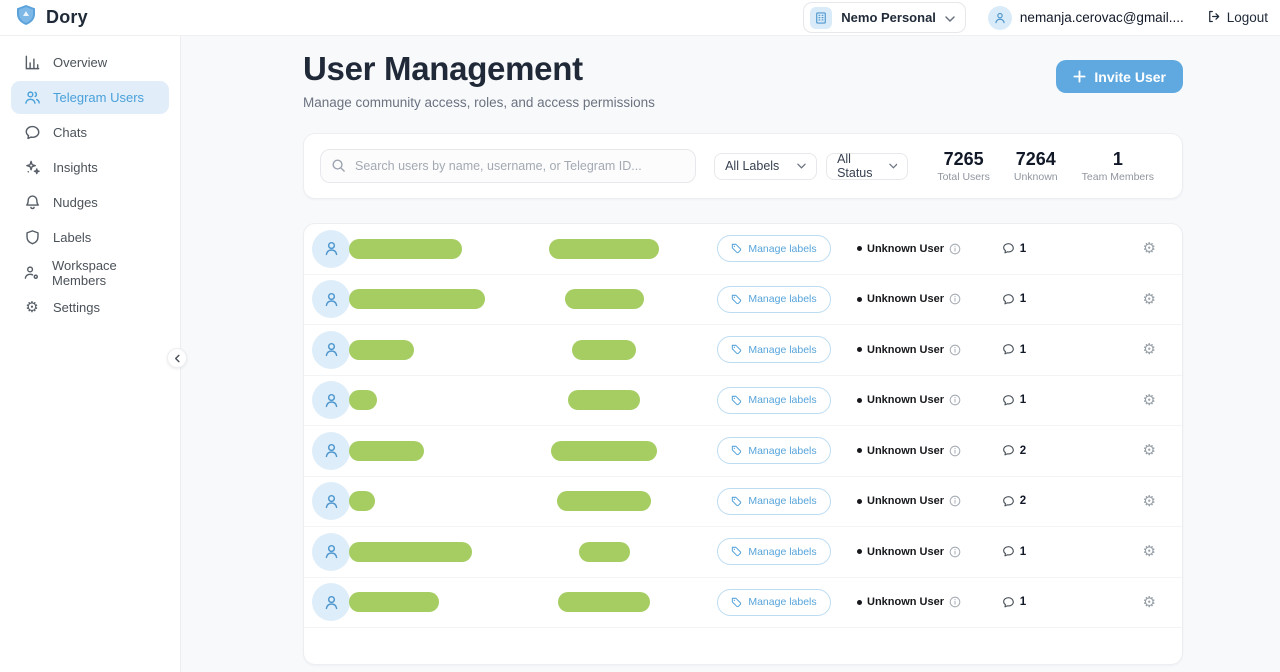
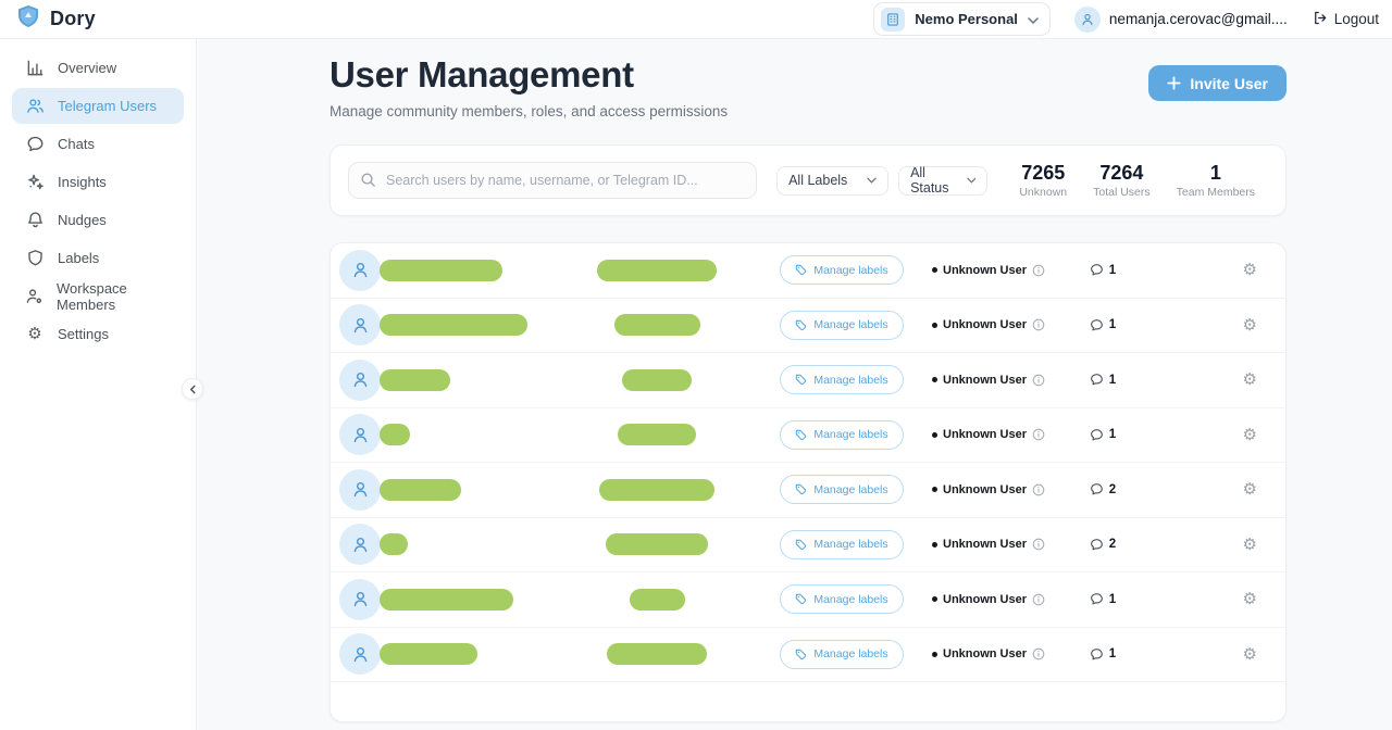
  Dory
  Nemo Personal
  nemanja.cerovac@gmail....
  Logout
  Overview
  Telegram Users
  Chats
  Insights
  Nudges
  Labels
  Workspace Members
  ⚙
  Settings
  User Management
- Manage community access, roles, and access permissions
+ Manage community members, roles, and access permissions
  Invite User
  Search users by name, username, or Telegram ID...
  All Labels
  All Status
  7265
- Total Users
+ Unknown
  7264
- Unknown
+ Total Users
  1
  Team Members
  Manage labels
  Unknown User
  1
  ⚙
  Manage labels
  Unknown User
  1
  ⚙
  Manage labels
  Unknown User
  1
  ⚙
  Manage labels
  Unknown User
  1
  ⚙
  Manage labels
  Unknown User
  2
  ⚙
  Manage labels
  Unknown User
  2
  ⚙
  Manage labels
  Unknown User
  1
  ⚙
  Manage labels
  Unknown User
  1
  ⚙
